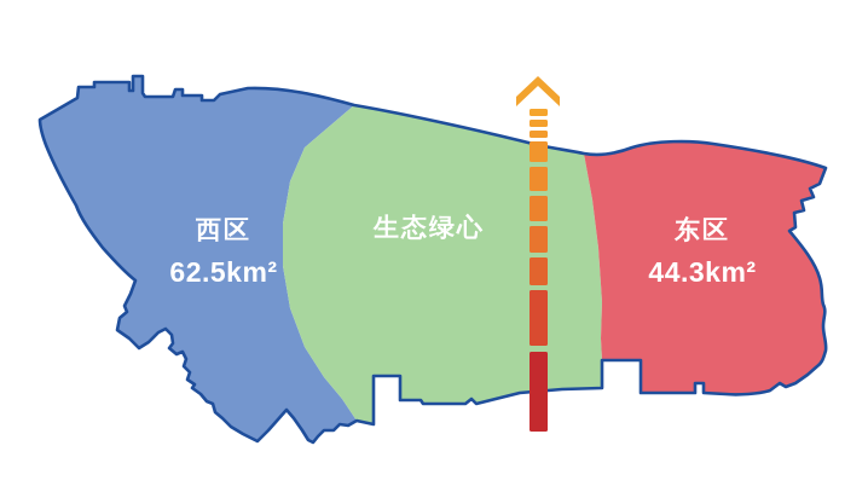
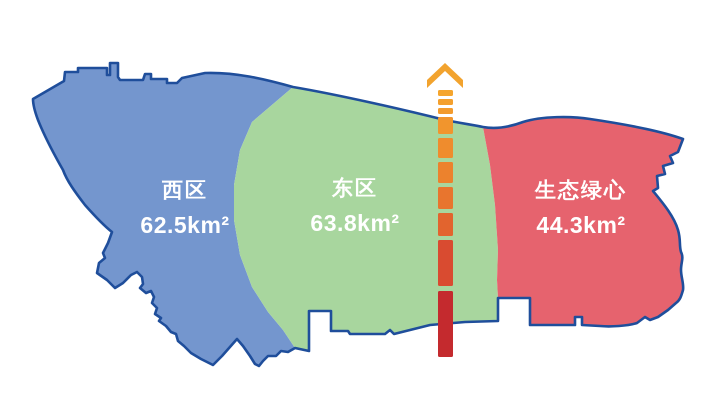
  西区
  62.5km²
- 生态绿心
+ 东区
+ 63.8km²
- 东区
+ 生态绿心
  44.3km²
